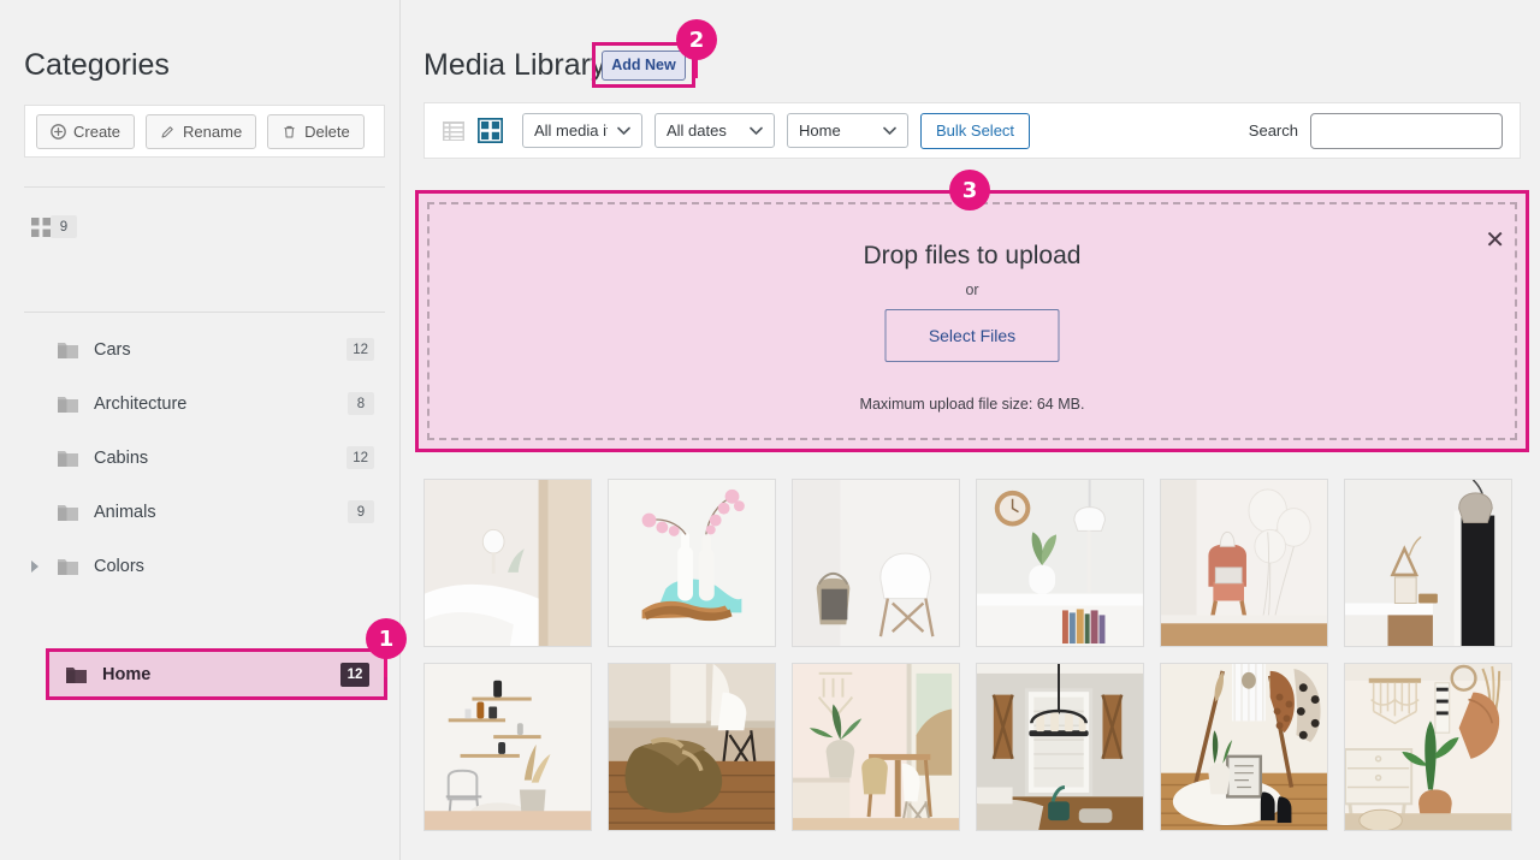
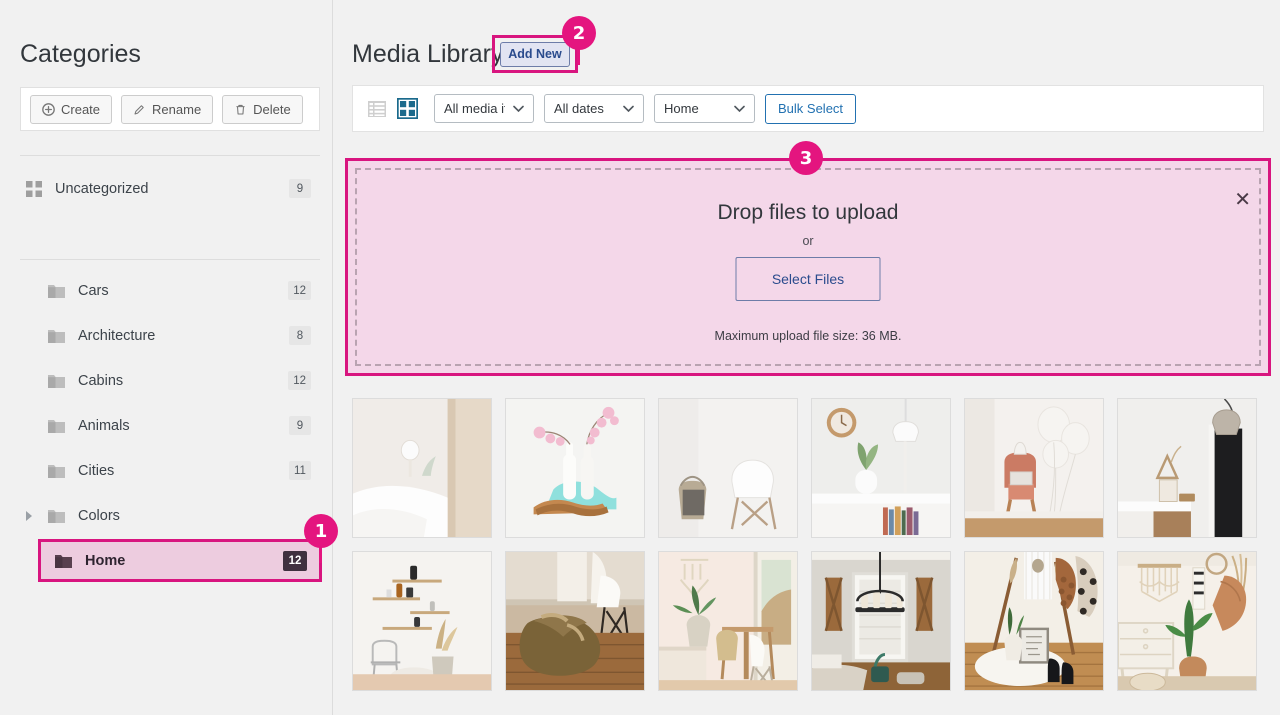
  Categories
  Create
  Rename
  Delete
+ Uncategorized
  9
  Cars
  12
  Architecture
  8
  Cabins
  12
  Animals
  9
+ Cities
+ 11
  Colors
  Home
  12
  Media Library
  Add New
  All media i
  All dates
  Home
  Bulk Select
- Search
  ✕
  Drop files to upload
  or
  Select Files
- Maximum upload file size: 64 MB.
+ Maximum upload file size: 36 MB.
  1
  2
  3
